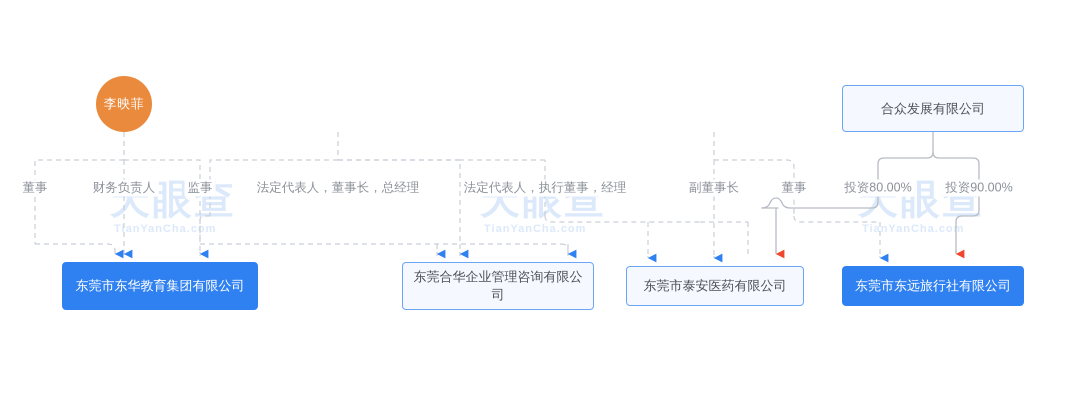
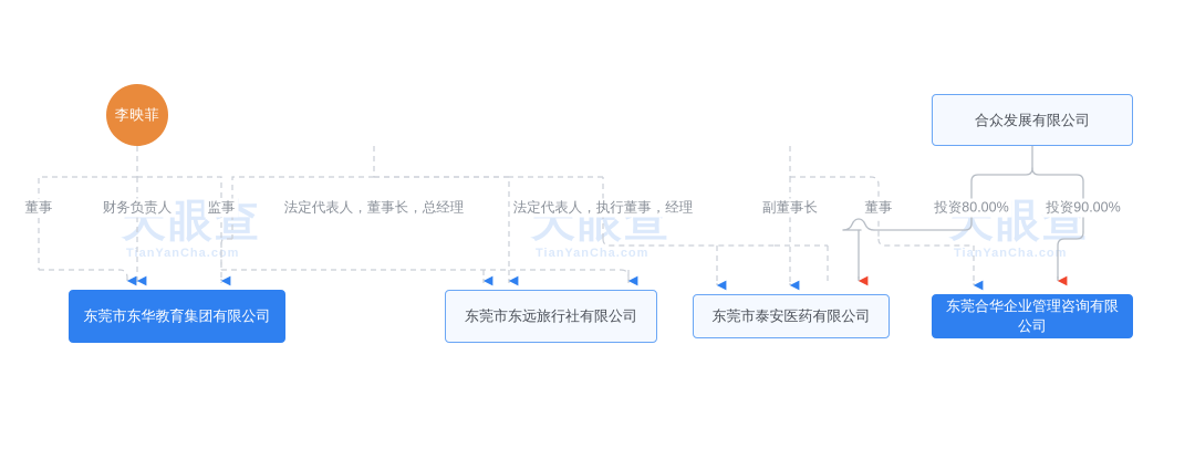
  天眼查
  TianYanCha.com
  天眼查
  TianYanCha.com
  天眼查
  TianYanCha.com
  李映菲
  合众发展有限公司
  东莞市东华教育集团有限公司
- 东莞合华企业管理咨询有限公司
+ 东莞市东远旅行社有限公司
  东莞市泰安医药有限公司
- 东莞市东远旅行社有限公司
+ 东莞合华企业管理咨询有限公司
  董事
  财务负责人
  监事
  法定代表人，董事长，总经理
  法定代表人，执行董事，经理
  副董事长
  董事
  投资80.00%
  投资90.00%
